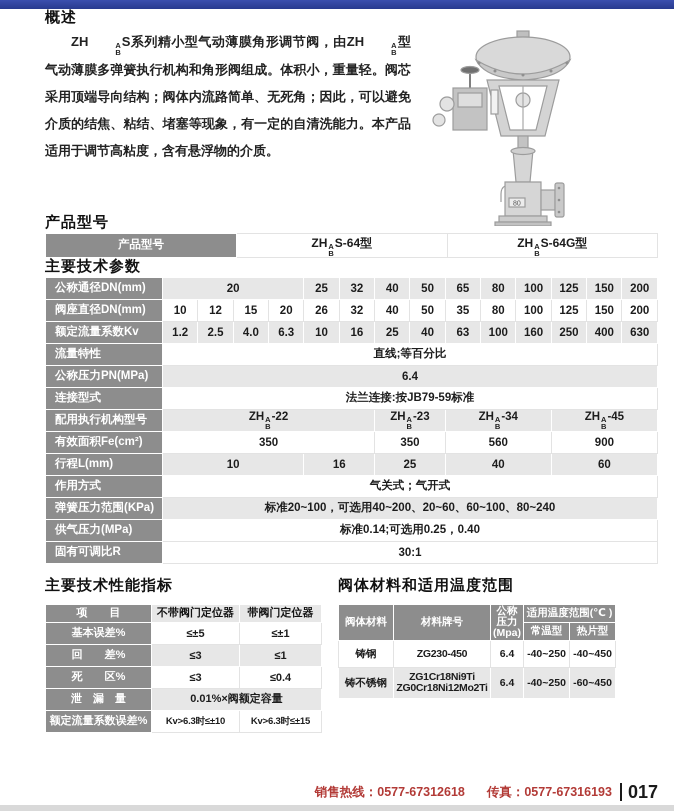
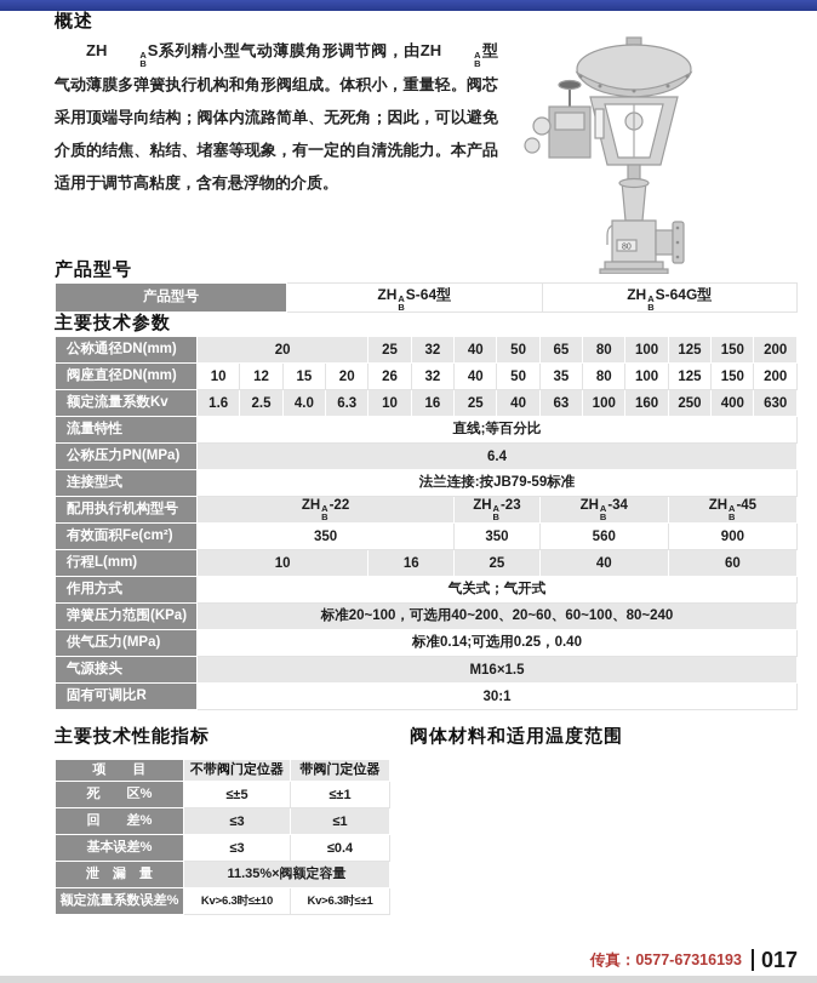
  概述
  ZH
  A
  B
  S系列精小型气动薄膜角形调节阀，由ZH
  A
  B
  型气动薄膜多弹簧执行机构和角形阀组成。体积小，重量轻。阀芯采用顶端导向结构；阀体内流路简单、无死角；因此，可以避免介质的结焦、粘结、堵塞等现象，有一定的自清洗能力。本产品适用于调节高粘度，含有悬浮物的介质。
  产品型号
  产品型号	ZHABS-64型	ZHABS-64G型
  主要技术参数
  公称通径DN(mm)	20	25	32	40	50	65	80	100	125	150	200
  阀座直径DN(mm)	10	12	15	20	26	32	40	50	35	80	100	125	150	200
- 额定流量系数Kv	1.2	2.5	4.0	6.3	10	16	25	40	63	100	160	250	400	630
+ 额定流量系数Kv	1.6	2.5	4.0	6.3	10	16	25	40	63	100	160	250	400	630
  流量特性	直线;等百分比
  公称压力PN(MPa)	6.4
  连接型式	法兰连接:按JB79-59标准
  配用执行机构型号	ZHAB-22	ZHAB-23	ZHAB-34	ZHAB-45
  有效面积Fe(cm²)	350	350	560	900
  行程L(mm)	10	16	25	40	60
  作用方式	气关式；气开式
  弹簧压力范围(KPa)	标准20~100，可选用40~200、20~60、60~100、80~240
  供气压力(MPa)	标准0.14;可选用0.25，0.40
+ 气源接头	M16×1.5
  固有可调比R	30:1
  主要技术性能指标
  项 目	不带阀门定位器	带阀门定位器
- 基本误差%	≤±5	≤±1
+ 死 区%	≤±5	≤±1
  回 差%	≤3	≤1
- 死 区%	≤3	≤0.4
+ 基本误差%	≤3	≤0.4
- 泄 漏 量	0.01%×阀额定容量
+ 泄 漏 量	11.35%×阀额定容量
- 额定流量系数误差%	Kv>6.3时≤±10	Kv>6.3时≤±15
+ 额定流量系数误差%	Kv>6.3时≤±10	Kv>6.3时≤±1
  阀体材料和适用温度范围
- 阀体材料	材料牌号	公称压力(Mpa)	适用温度范围(℃ )
- 常温型	热片型
- 铸钢	ZG230-450	6.4	-40~250	-40~450
- 铸不锈钢	ZG1Cr18Ni9Ti ZG0Cr18Ni12Mo2Ti	6.4	-40~250	-60~450
- 销售热线：0577-67312618
  传真：0577-67316193
  017
